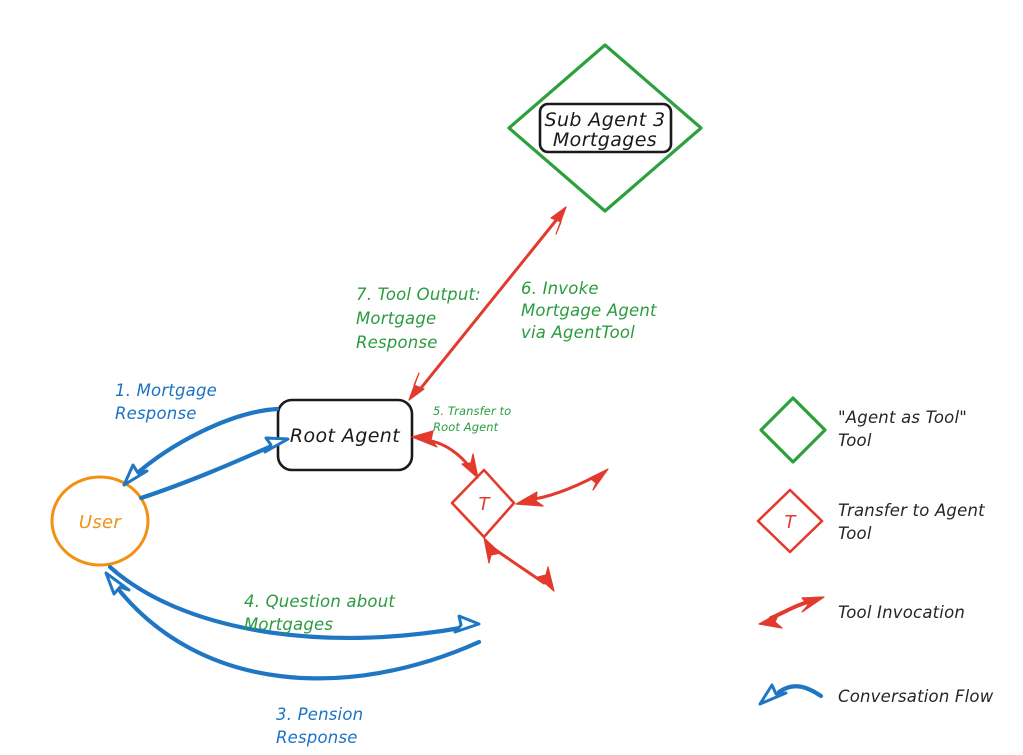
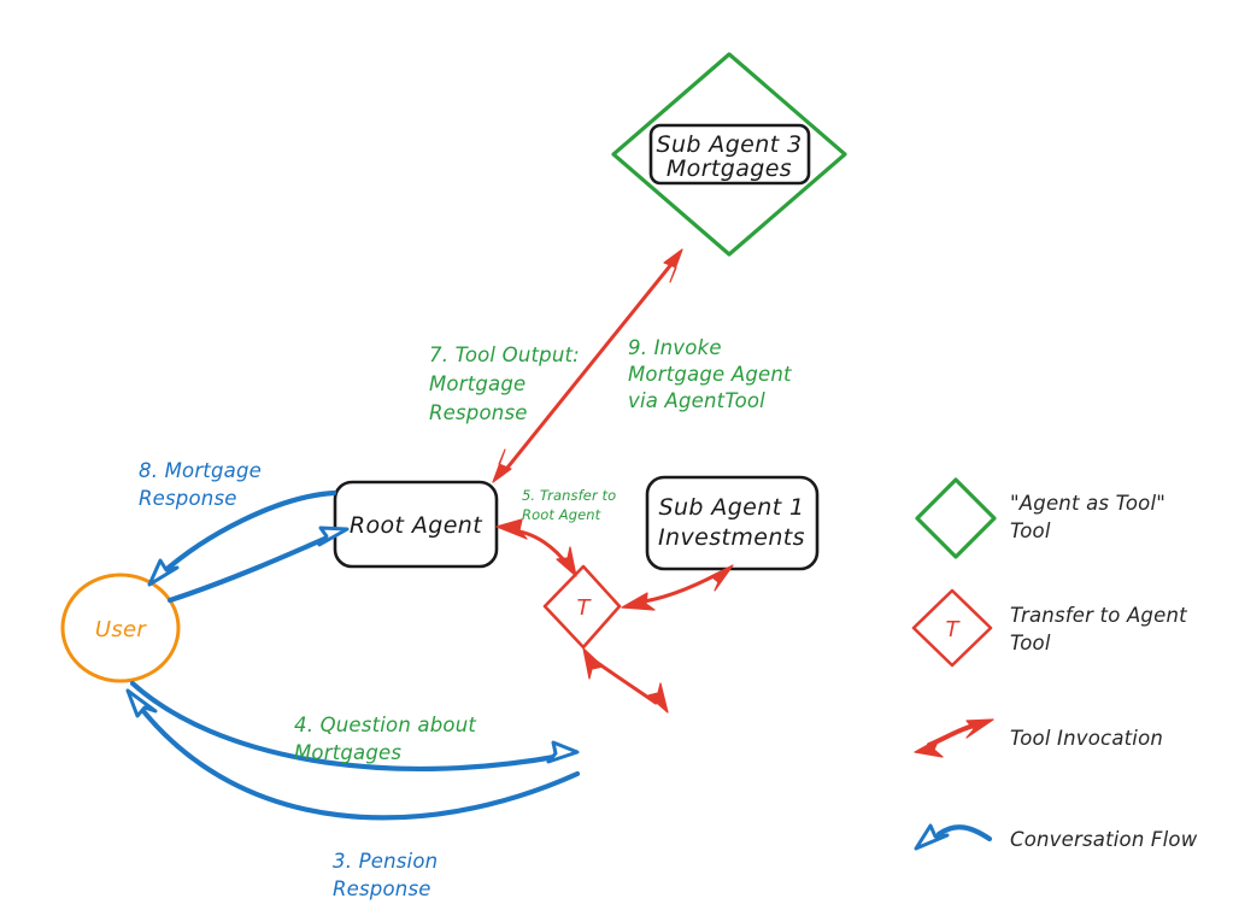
  Sub Agent 3
  Mortgages
  7. Tool Output:
  Mortgage
  Response
- 6. Invoke
+ 9. Invoke
  Mortgage Agent
  via AgentTool
  Root Agent
+ Sub Agent 1
+ Investments
  T
  5. Transfer to
  Root Agent
  User
- 1. Mortgage
+ 8. Mortgage
  Response
  4. Question about
  Mortgages
  3. Pension
  Response
  "Agent as Tool"
  Tool
  T
  Transfer to Agent
  Tool
  Tool Invocation
  Conversation Flow
